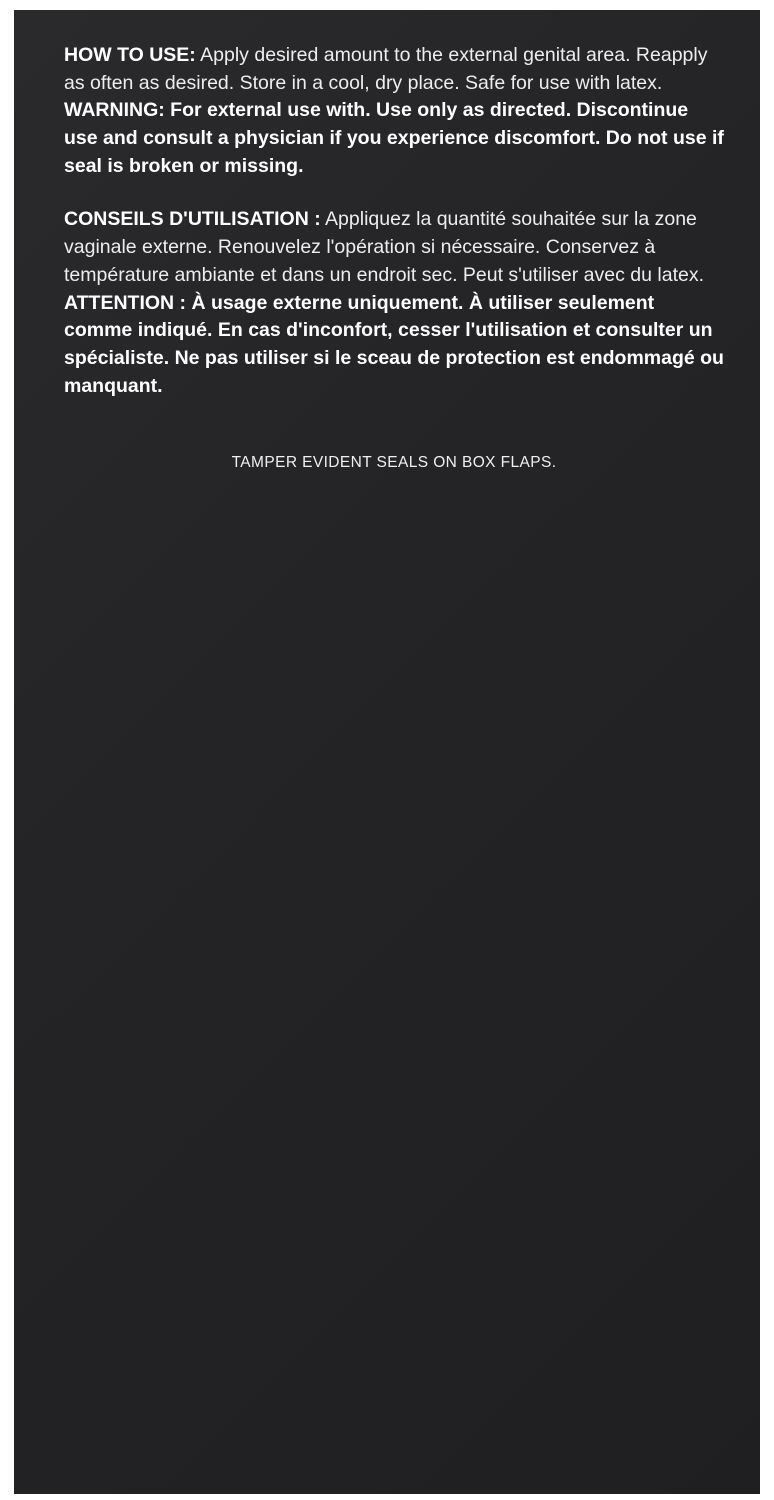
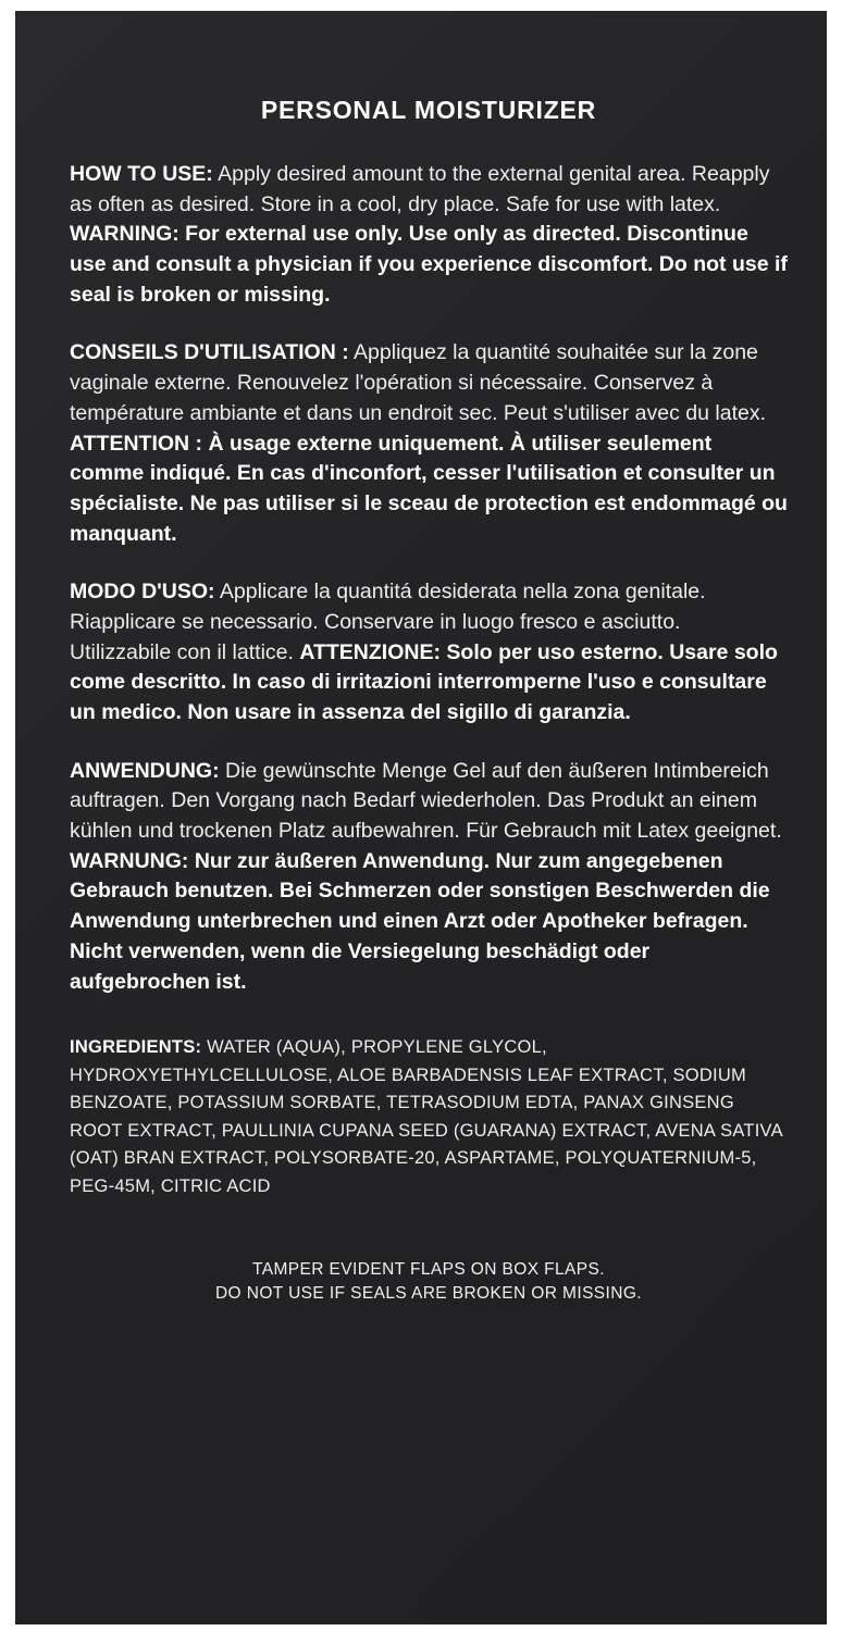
+ PERSONAL MOISTURIZER
- HOW TO USE: Apply desired amount to the external genital area. Reapply as often as desired. Store in a cool, dry place. Safe for use with latex. WARNING: For external use with. Use only as directed. Discontinue use and consult a physician if you experience discomfort. Do not use if seal is broken or missing.
+ HOW TO USE: Apply desired amount to the external genital area. Reapply as often as desired. Store in a cool, dry place. Safe for use with latex. WARNING: For external use only. Use only as directed. Discontinue use and consult a physician if you experience discomfort. Do not use if seal is broken or missing.
  CONSEILS D'UTILISATION : Appliquez la quantité souhaitée sur la zone vaginale externe. Renouvelez l'opération si nécessaire. Conservez à température ambiante et dans un endroit sec. Peut s'utiliser avec du latex. ATTENTION : À usage externe uniquement. À utiliser seulement comme indiqué. En cas d'inconfort, cesser l'utilisation et consulter un spécialiste. Ne pas utiliser si le sceau de protection est endommagé ou manquant.
+ MODO D'USO: Applicare la quantitá desiderata nella zona genitale. Riapplicare se necessario. Conservare in luogo fresco e asciutto. Utilizzabile con il lattice. ATTENZIONE: Solo per uso esterno. Usare solo come descritto. In caso di irritazioni interromperne l'uso e consultare un medico. Non usare in assenza del sigillo di garanzia.
+ ANWENDUNG: Die gewünschte Menge Gel auf den äußeren Intimbereich auftragen. Den Vorgang nach Bedarf wiederholen. Das Produkt an einem kühlen und trockenen Platz aufbewahren. Für Gebrauch mit Latex geeignet. WARNUNG: Nur zur äußeren Anwendung. Nur zum angegebenen Gebrauch benutzen. Bei Schmerzen oder sonstigen Beschwerden die Anwendung unterbrechen und einen Arzt oder Apotheker befragen. Nicht verwenden, wenn die Versiegelung beschädigt oder aufgebrochen ist.
+ INGREDIENTS: WATER (AQUA), PROPYLENE GLYCOL, HYDROXYETHYLCELLULOSE, ALOE BARBADENSIS LEAF EXTRACT, SODIUM BENZOATE, POTASSIUM SORBATE, TETRASODIUM EDTA, PANAX GINSENG ROOT EXTRACT, PAULLINIA CUPANA SEED (GUARANA) EXTRACT, AVENA SATIVA (OAT) BRAN EXTRACT, POLYSORBATE-20, ASPARTAME, POLYQUATERNIUM-5, PEG-45M, CITRIC ACID
- TAMPER EVIDENT SEALS ON BOX FLAPS.
+ TAMPER EVIDENT FLAPS ON BOX FLAPS.
+ DO NOT USE IF SEALS ARE BROKEN OR MISSING.
